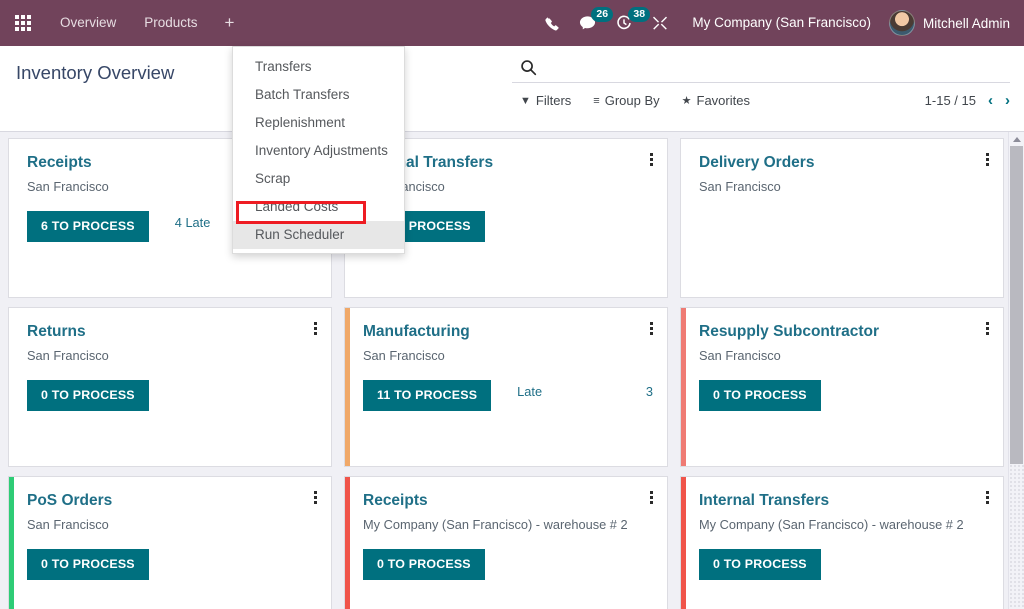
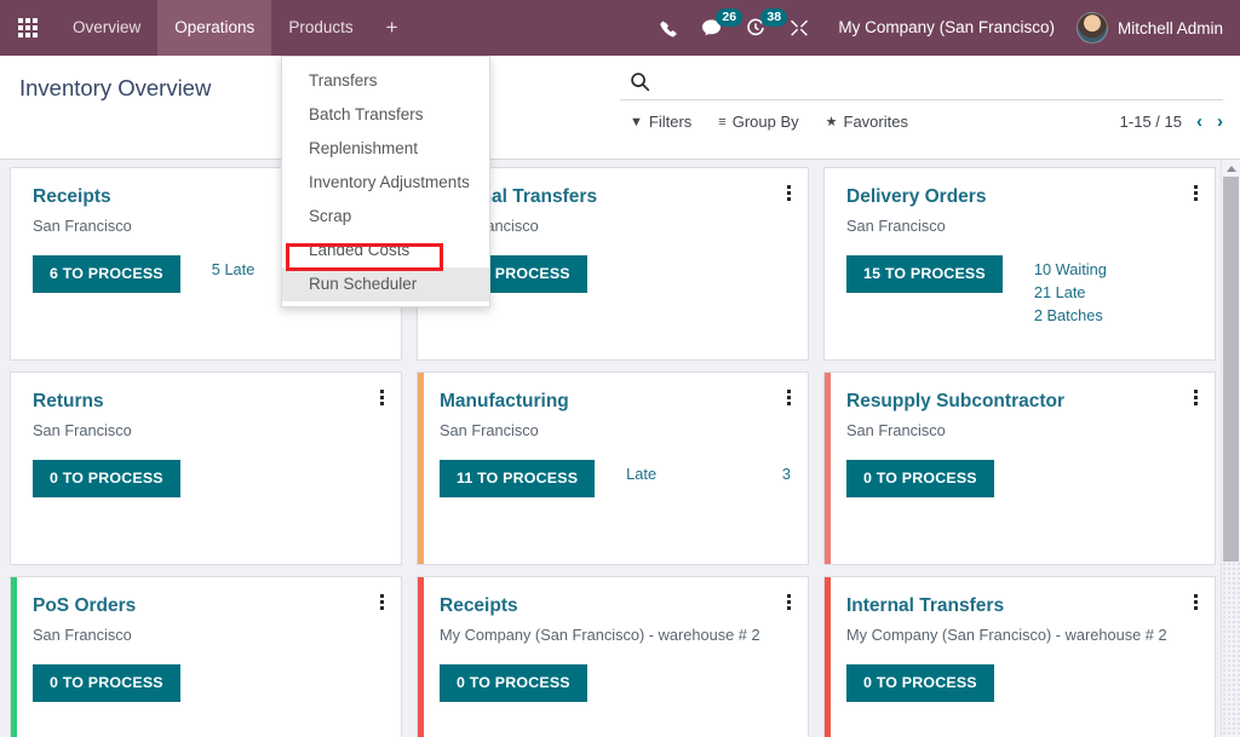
  Overview
+ Operations
  Products
  +
  26
  38
  My Company (San Francisco)
  Mitchell Admin
  Inventory Overview
  ▼
  Filters
  ≡
  Group By
  ★
  Favorites
  1-15 / 15
  ‹
  ›
  Receipts
  San Francisco
  6 TO PROCESS
- 4 Late
+ 5 Late
  PROCESS
  Delivery Orders
  San Francisco
+ 15 TO PROCESS
+ 10 Waiting
+ 21 Late
+ 2 Batches
  Returns
  San Francisco
  0 TO PROCESS
  Manufacturing
  San Francisco
  11 TO PROCESS
  Late
  3
  Resupply Subcontractor
  San Francisco
  0 TO PROCESS
  PoS Orders
  San Francisco
  0 TO PROCESS
  Receipts
  My Company (San Francisco) - warehouse # 2
  0 TO PROCESS
  Internal Transfers
  My Company (San Francisco) - warehouse # 2
  0 TO PROCESS
  Transfers
  Batch Transfers
  Replenishment
  Inventory Adjustments
  Scrap
  Landed Costs
  Run Scheduler
